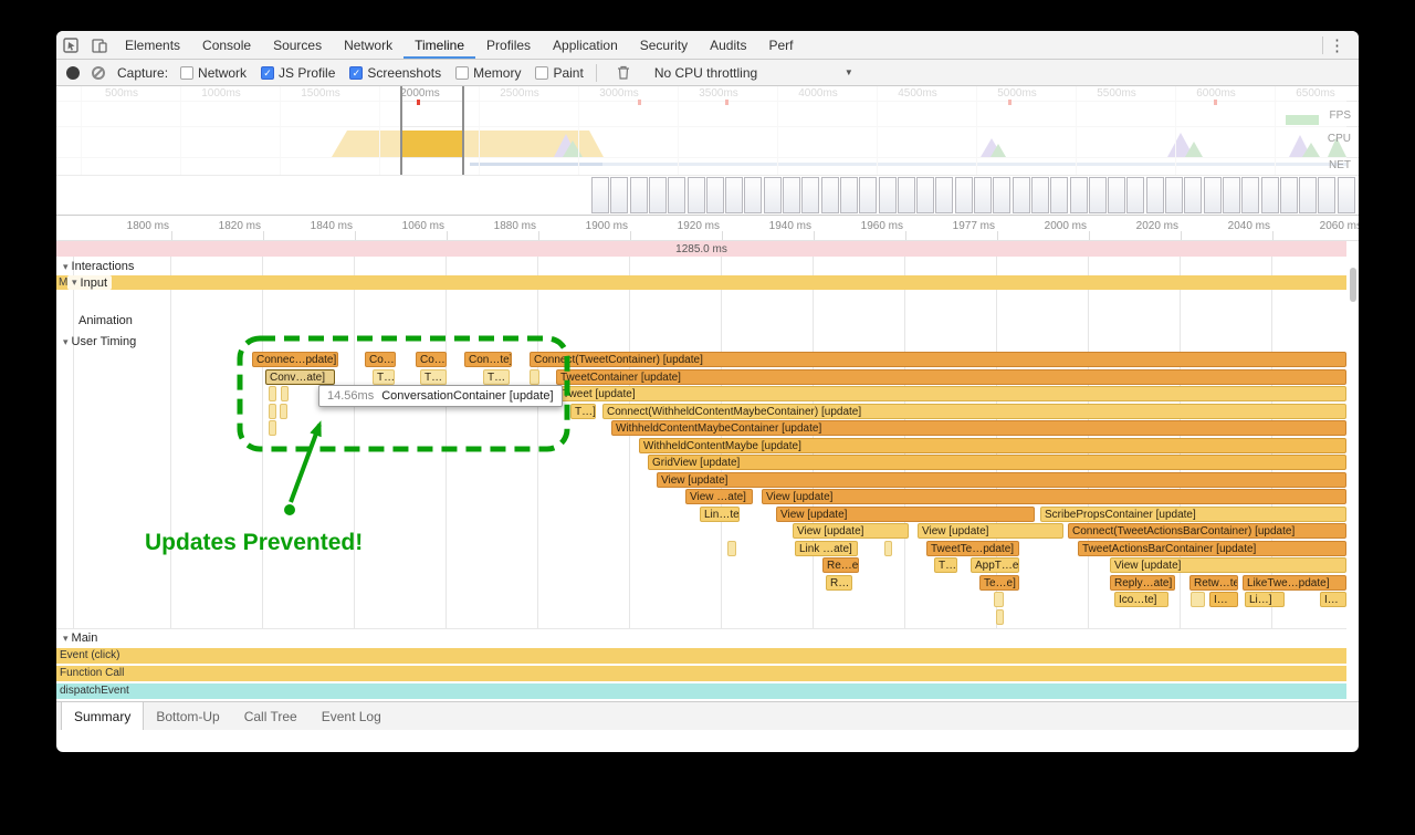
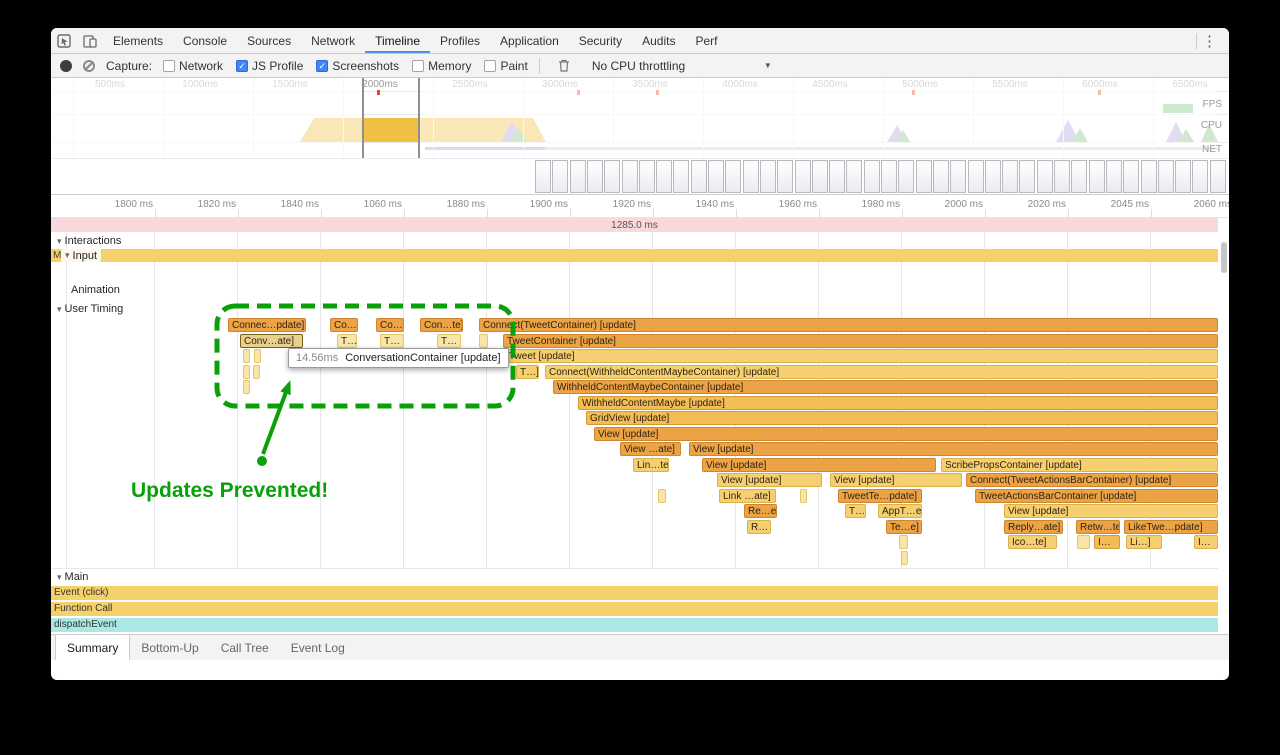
  Elements
  Console
  Sources
  Network
  Timeline
  Profiles
  Application
  Security
  Audits
  Perf
  ⋮
  Capture:
  Network
  ✓
  JS Profile
  ✓
  Screenshots
  Memory
  Paint
  No CPU throttling
  ▼
  500ms
  1000ms
  1500ms
  2000ms
  2500ms
  3000ms
  3500ms
  4000ms
  4500ms
  5000ms
  5500ms
  6000ms
  6500ms
  FPS
  CPU
  NET
  1800 ms
  1820 ms
  1840 ms
  1060 ms
  1880 ms
  1900 ms
  1920 ms
  1940 ms
  1960 ms
- 1977 ms
+ 1980 ms
  2000 ms
  2020 ms
- 2040 ms
+ 2045 ms
  2060 m
  1285.0 ms
  ▾
  Interactions
  M
  ▾
  Input
  Animation
  ▾
  User Timing
  Connec…pdate]
  Con…te]
  Connet(TweetContainer) [update]
  Conv…ate]
  T…
  T…
  T…
  TweetContainer [update]
  weet [update]
  T…]
  Connect(WithheldContentMaybeContainer) [update]
  WithheldContentMaybeContainer [update]
  WithheldContentMaybe [update]
  GridView [update]
  View [update]
  View …ate]
  View [update]
  Lin…te
  View [update]
  ScribePropsContainer [update]
  View [update]
  View [update]
  Connect(TweetActionsBarContainer) [update]
  Link …ate]
  TweetTe…pdate]
  TweetActionsBarContainer [update]
  Re…e
  T…
  AppT…e
  View [update]
  R…
  Te…e]
  Reply…ate]
  Retw…te
  LikeTwe…pdate]
  Ico…te]
  I…
  Li…]
  I…
  14.56ms
  ConversationContainer [update]
  ▾
  Main
  Event (click)
  Function Call
  dispatchEvent
  Updates Prevented!
  Summary
  Bottom-Up
  Call Tree
  Event Log
